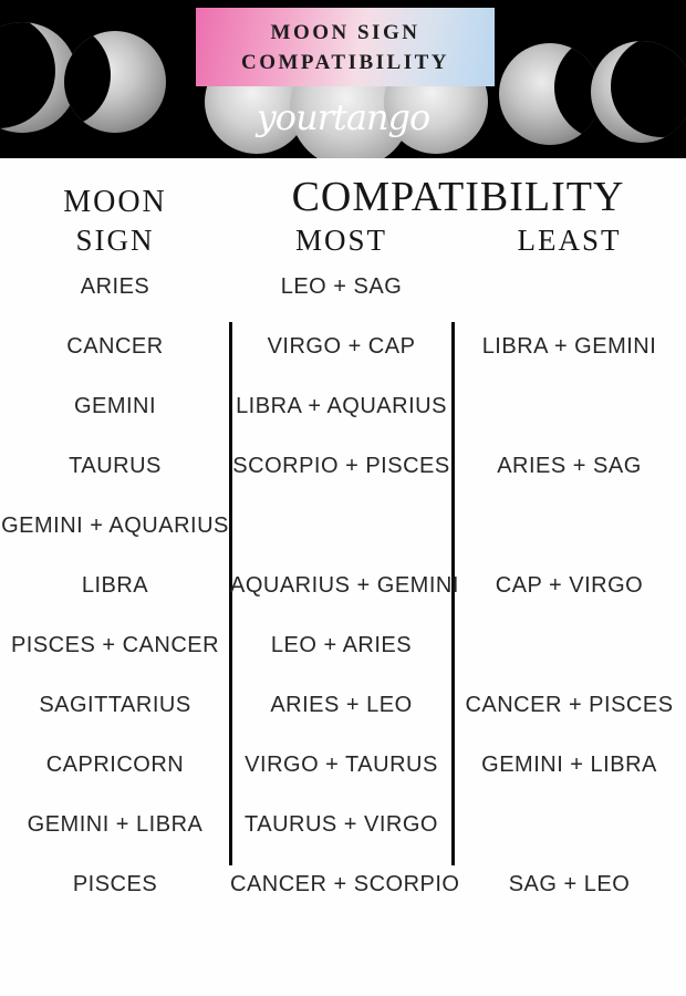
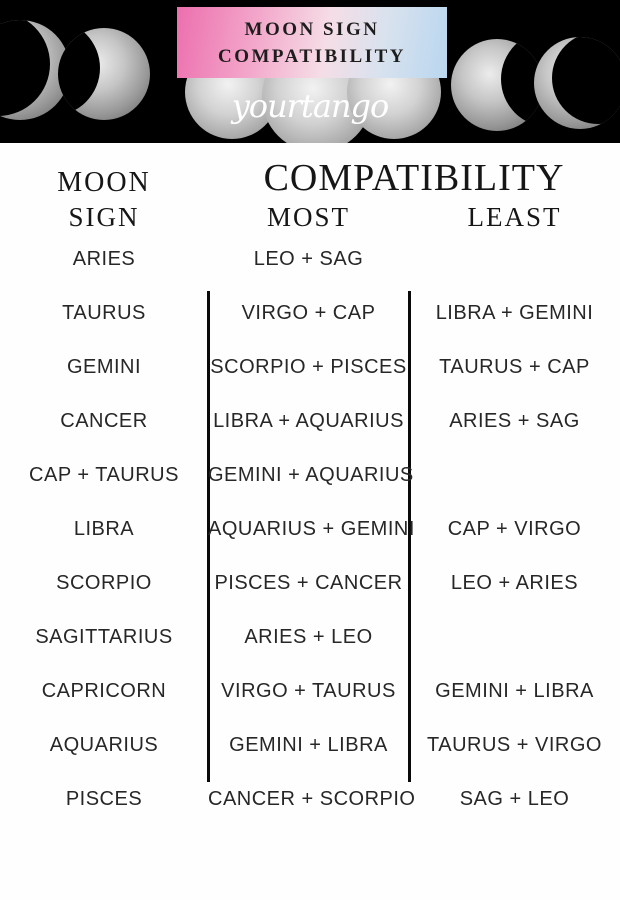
  MOON SIGN
  COMPATIBILITY
  yourtango
  MOON
  COMPATIBILITY
  SIGN
  MOST
  LEAST
  ARIES
  LEO + SAG
- CANCER
+ TAURUS
  VIRGO + CAP
  LIBRA + GEMINI
  GEMINI
- LIBRA + AQUARIUS
+ SCORPIO + PISCES
+ TAURUS + CAP
- TAURUS
+ CANCER
- SCORPIO + PISCES
+ LIBRA + AQUARIUS
  ARIES + SAG
+ CAP + TAURUS
  GEMINI + AQUARIUS
  LIBRA
  AQUARIUS + GEMIN
  CAP + VIRGO
+ SCORPIO
  PISCES + CANCER
  LEO + ARIES
  SAGITTARIUS
  ARIES + LEO
- CANCER + PISCES
  CAPRICORN
  VIRGO + TAURUS
  GEMINI + LIBRA
+ AQUARIUS
  GEMINI + LIBRA
  TAURUS + VIRGO
  PISCES
  CANCER + SCORPIO
  SAG + LEO
